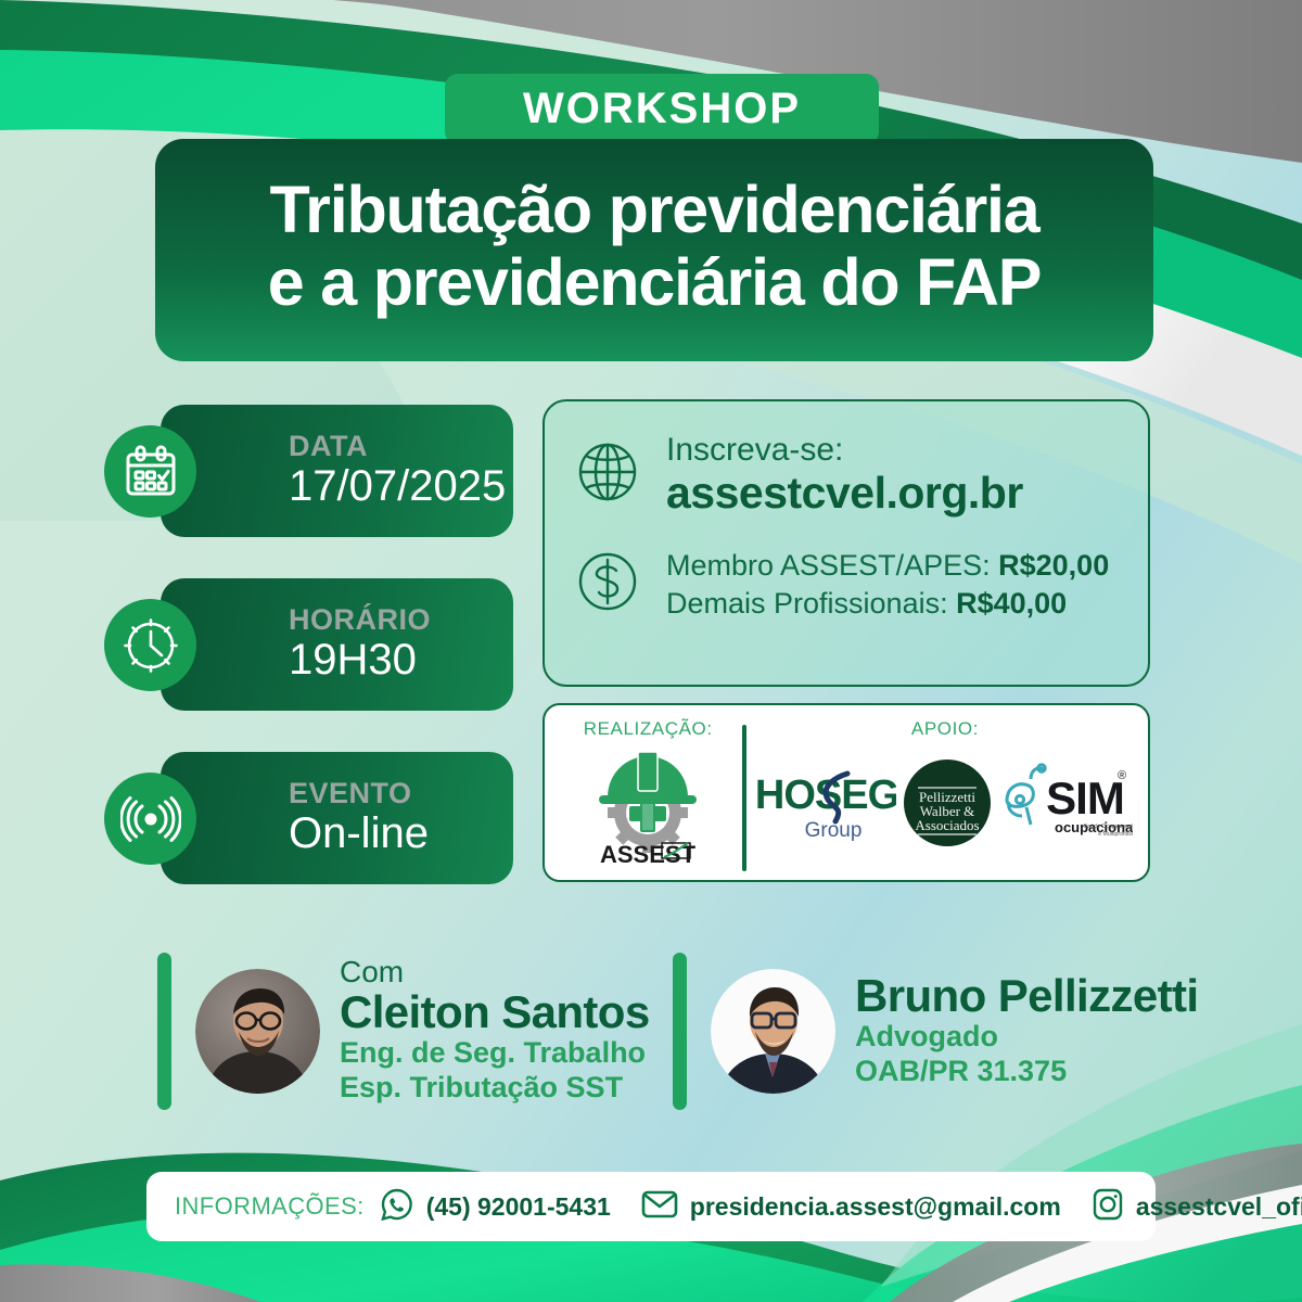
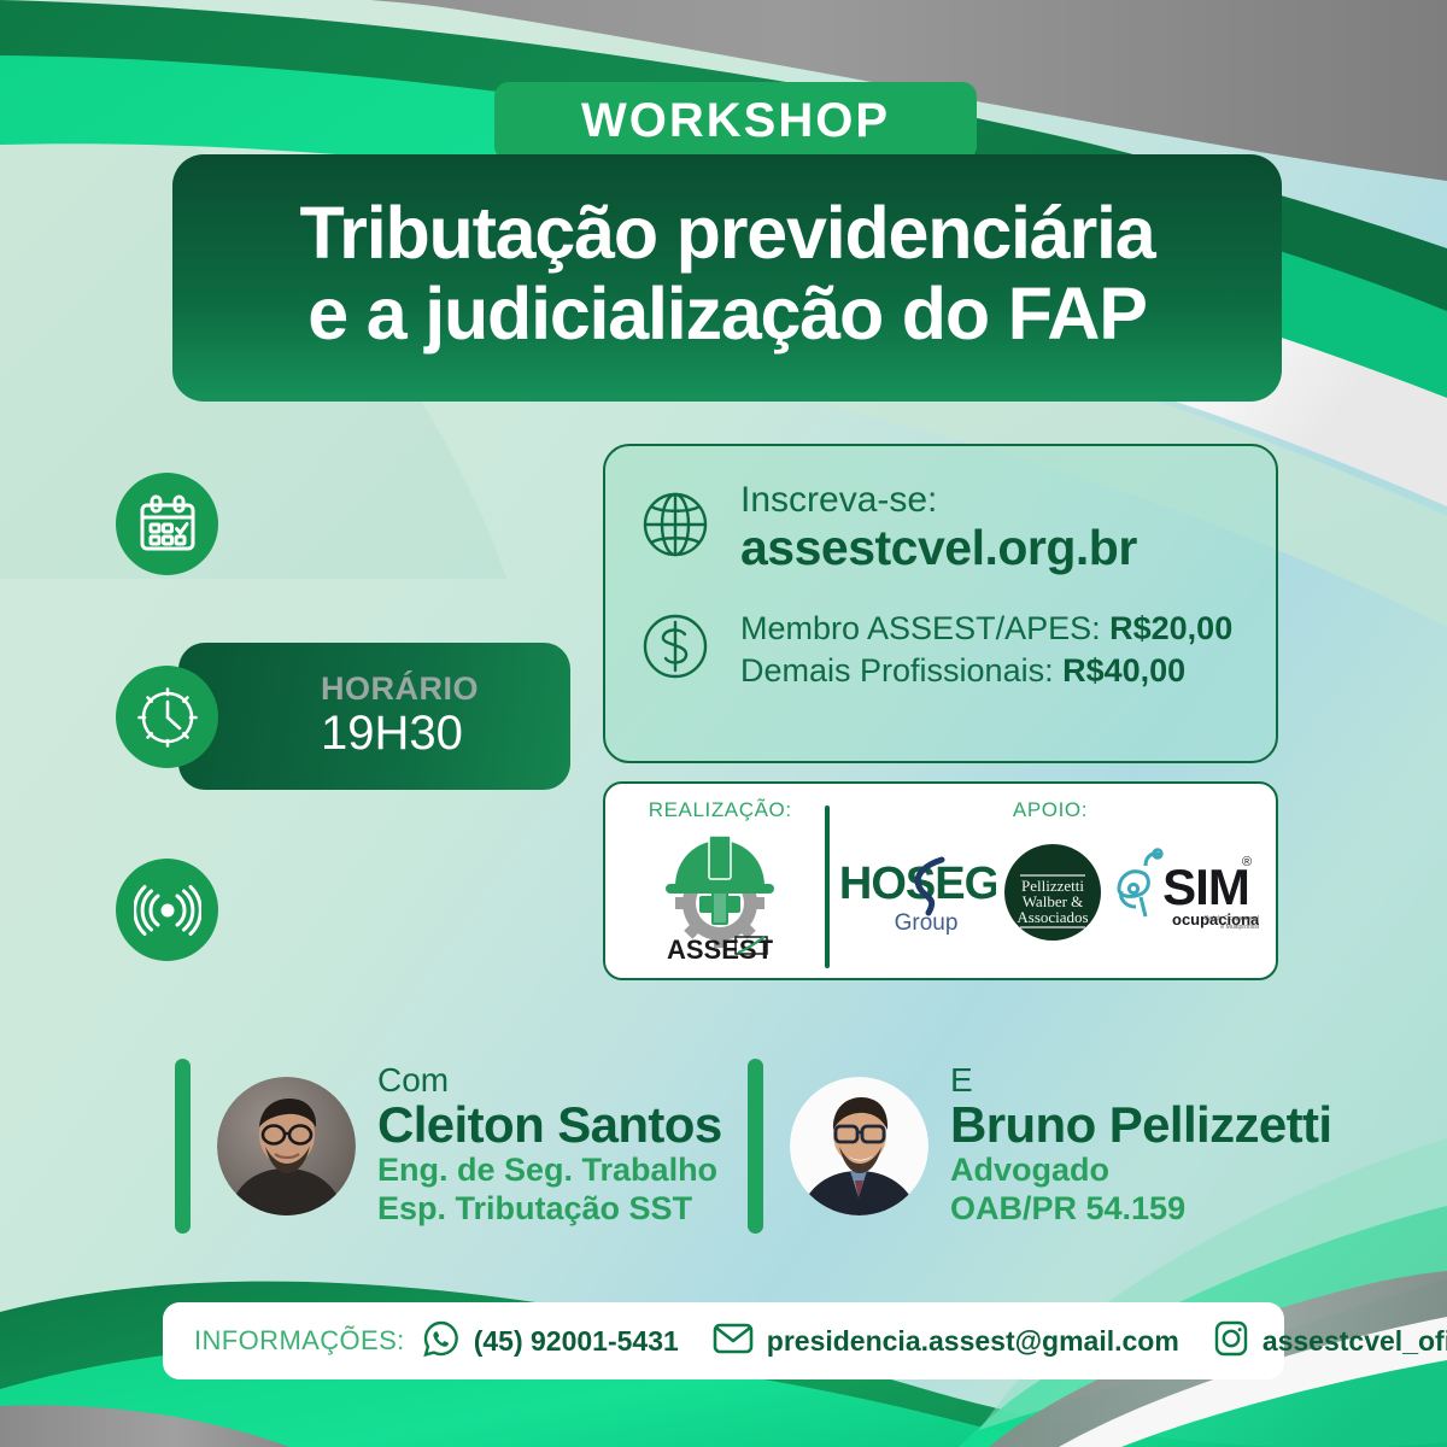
  WORKSHOP
  Tributação previdenciária
- e a previdenciária do FAP
+ e a judicialização do FAP
- DATA
- 17/07/2025
  HORÁRIO
  19H30
- EVENTO
- On-line
  Inscreva-se:
  assestcvel.org.br
  Membro ASSEST/APES: R$20,00
  Demais Profissionais: R$40,00
  REALIZAÇÃO:
  ASSEST
  APOIO:
  HOEG
  Group
  Pellizzetti
  Walber &
  Associados
  SIM
  ®
  ocupaciona
  Com
  Cleiton Santos
  Eng. de Seg. Trabalho
  Esp. Tributação SST
+ E
  Bruno Pellizzetti
  Advogado
- OAB/PR 31.375
+ OAB/PR 54.159
  INFORMAÇÕES:
  (45) 92001-5431
  presidencia.assest@gmail.com
  assestcvel_of
